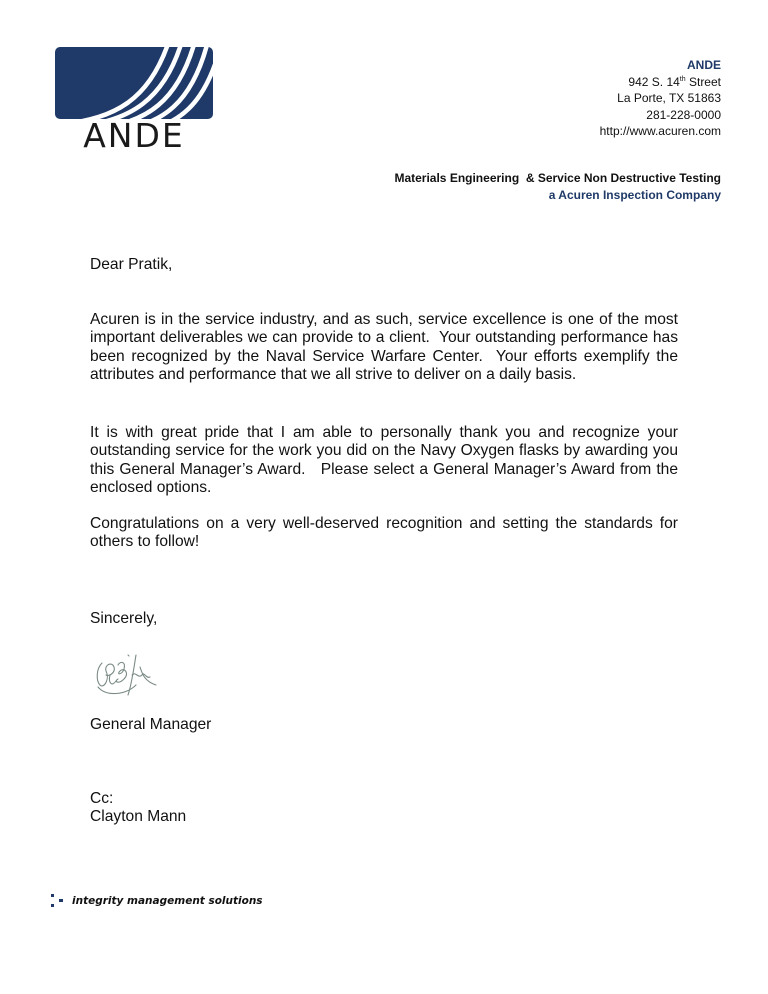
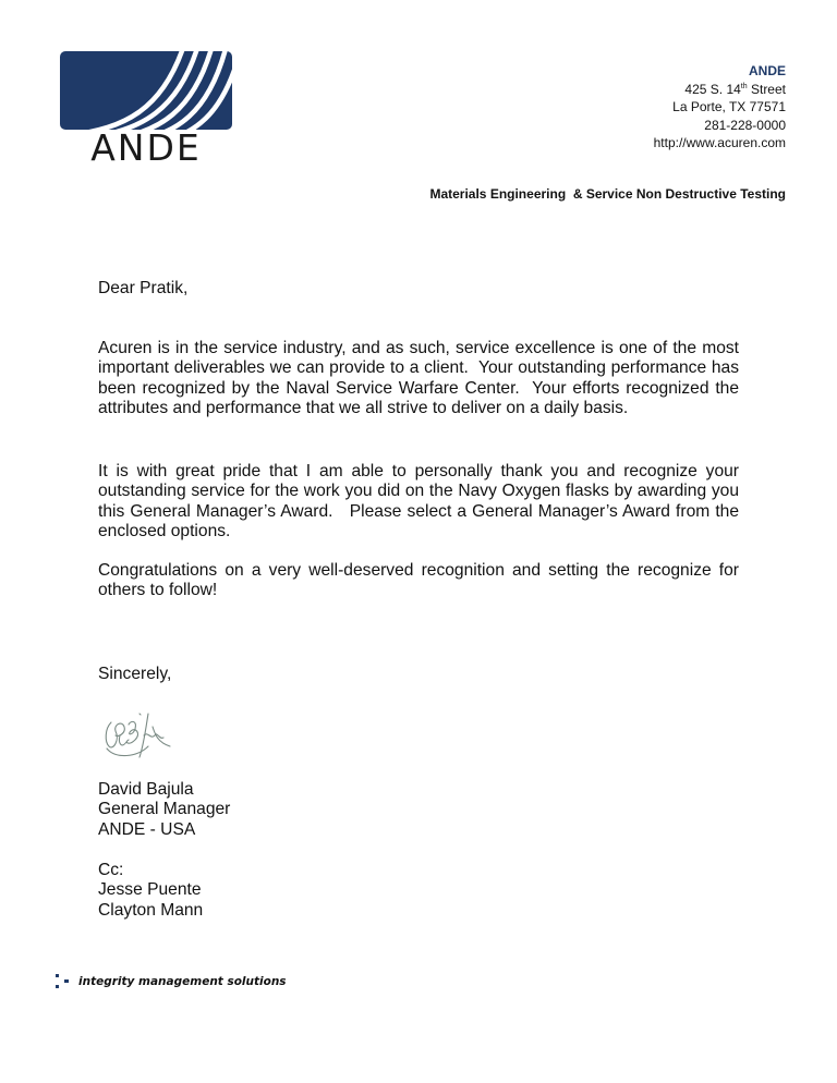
  ANDE
  ANDE
- 942 S. 14 Street
+ 425 S. 14 Street
- La Porte, TX 51863
+ La Porte, TX 77571
  281-228-0000
  http://www.acuren.com
  Materials Engineering & Service Non Destructive Testing
- a Acuren Inspection Company
  Dear Pratik,
- Acuren is in the service industry, and as such, service excellence is one of the most important deliverables we can provide to a client. Your outstanding performance has been recognized by the Naval Service Warfare Center. Your efforts exemplify the attributes and performance that we all strive to deliver on a daily basis.
+ Acuren is in the service industry, and as such, service excellence is one of the most important deliverables we can provide to a client. Your outstanding performance has been recognized by the Naval Service Warfare Center. Your efforts recognized the attributes and performance that we all strive to deliver on a daily basis.
  It is with great pride that I am able to personally thank you and recognize your outstanding service for the work you did on the Navy Oxygen flasks by awarding you this General Manager’s Award. Please select a General Manager’s Award from the enclosed options.
- Congratulations on a very well-deserved recognition and setting the standards for others to follow!
+ Congratulations on a very well-deserved recognition and setting the recognize for others to follow!
  Sincerely,
+ David Bajula
  General Manager
+ ANDE - USA
  Cc:
+ Jesse Puente
  Clayton Mann
  integrity management solutions
